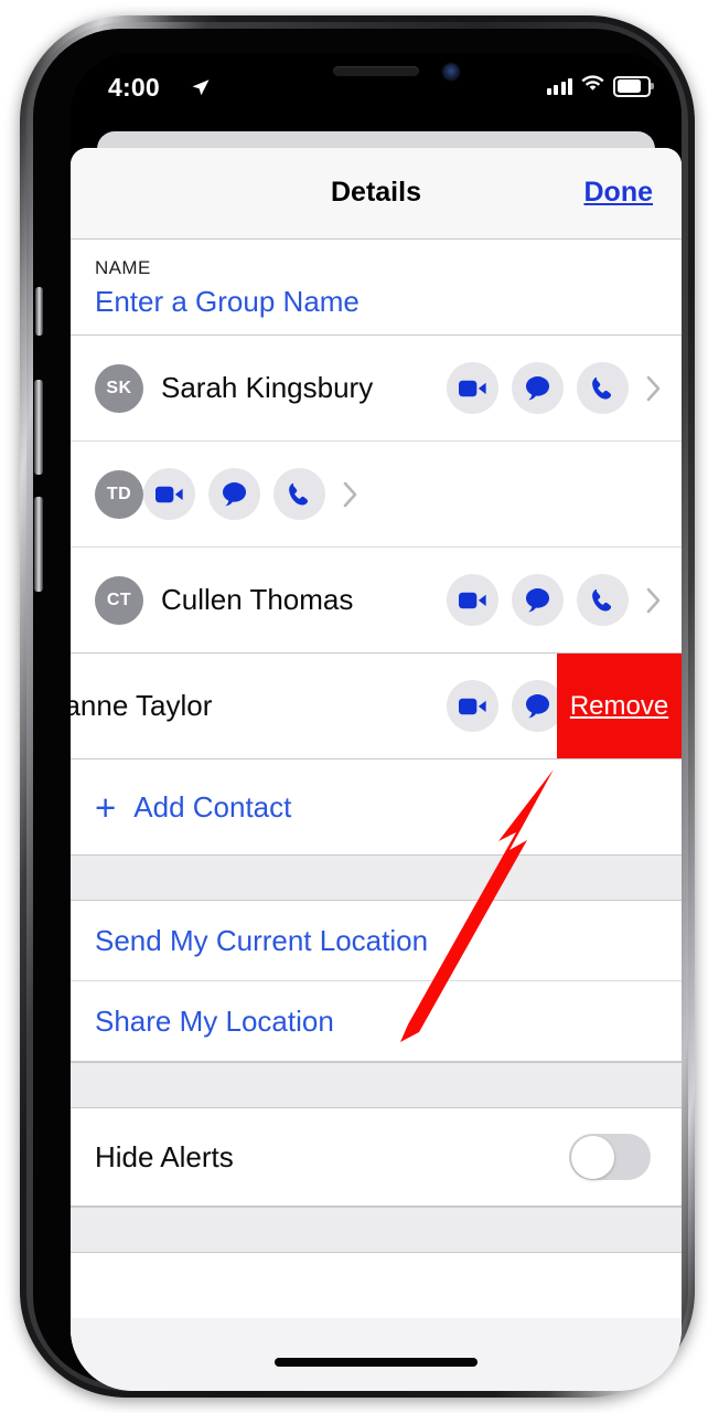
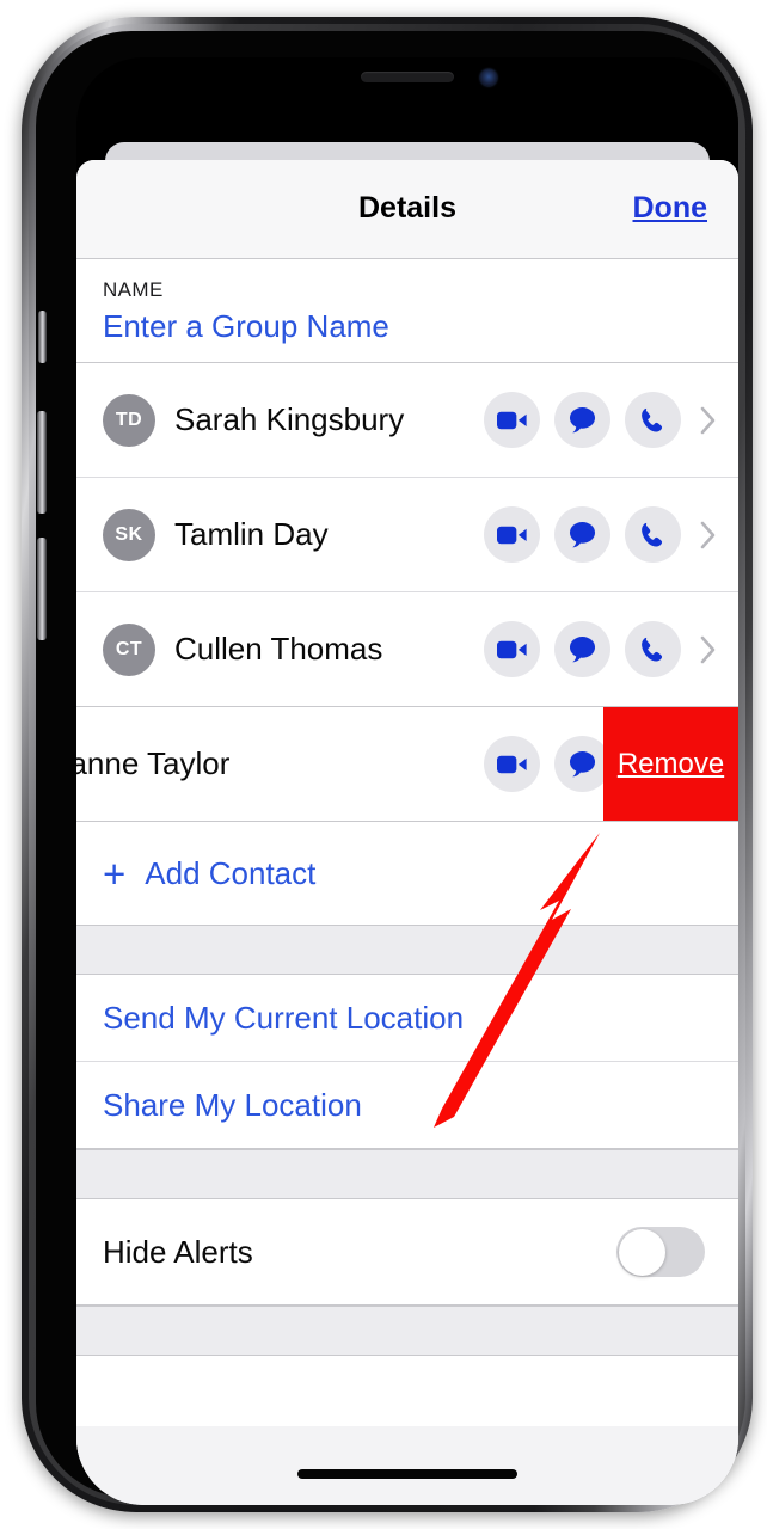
- 4:00
  Details
  Done
  NAME
  Enter a Group Name
- SK
+ TD
  Sarah Kingsbury
- TD
+ SK
+ Tamlin Day
  CT
  Cullen Thomas
  anne Taylor
  Remove
  +
  Add Contact
  Send My Current Location
  Share My Location
  Hide Alerts
